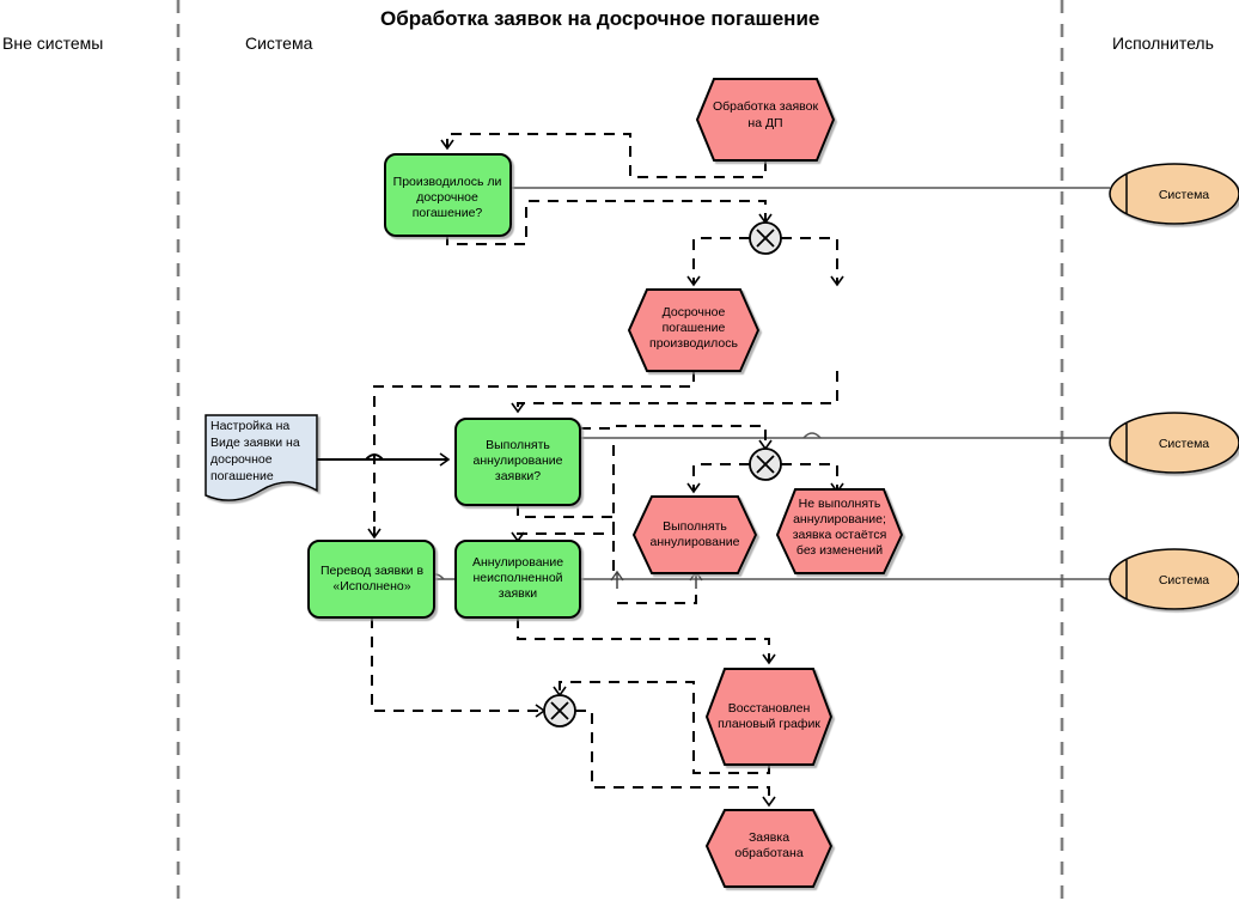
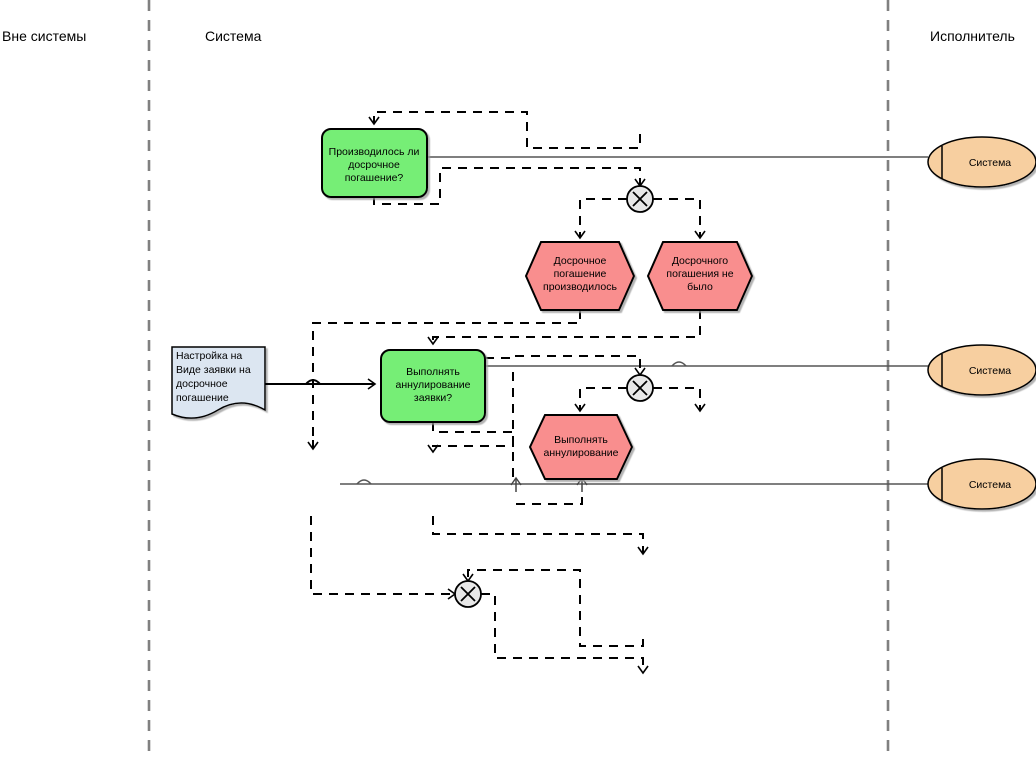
  Вне системы
  Система
  Исполнитель
- Обработка заявок на досрочное погашение
- Обработка заявок
- на ДП
  Производилось ли
  досрочное
  погашение?
  Досрочное
  погашение
  производилось
+ Досрочного
+ погашения не
+ было
  Настройка на
  Виде заявки на
  досрочное
  погашение
  Выполнять
  аннулирование
  заявки?
  Выполнять
  аннулирование
- Не выполнять
- аннулирование;
- заявка остаётся
- без изменений
- Перевод заявки в
- «Исполнено»
- Аннулирование
- неисполненной
- заявки
- Восстановлен
- плановый график
- Заявка
- обработана
  Система
  Система
  Система
